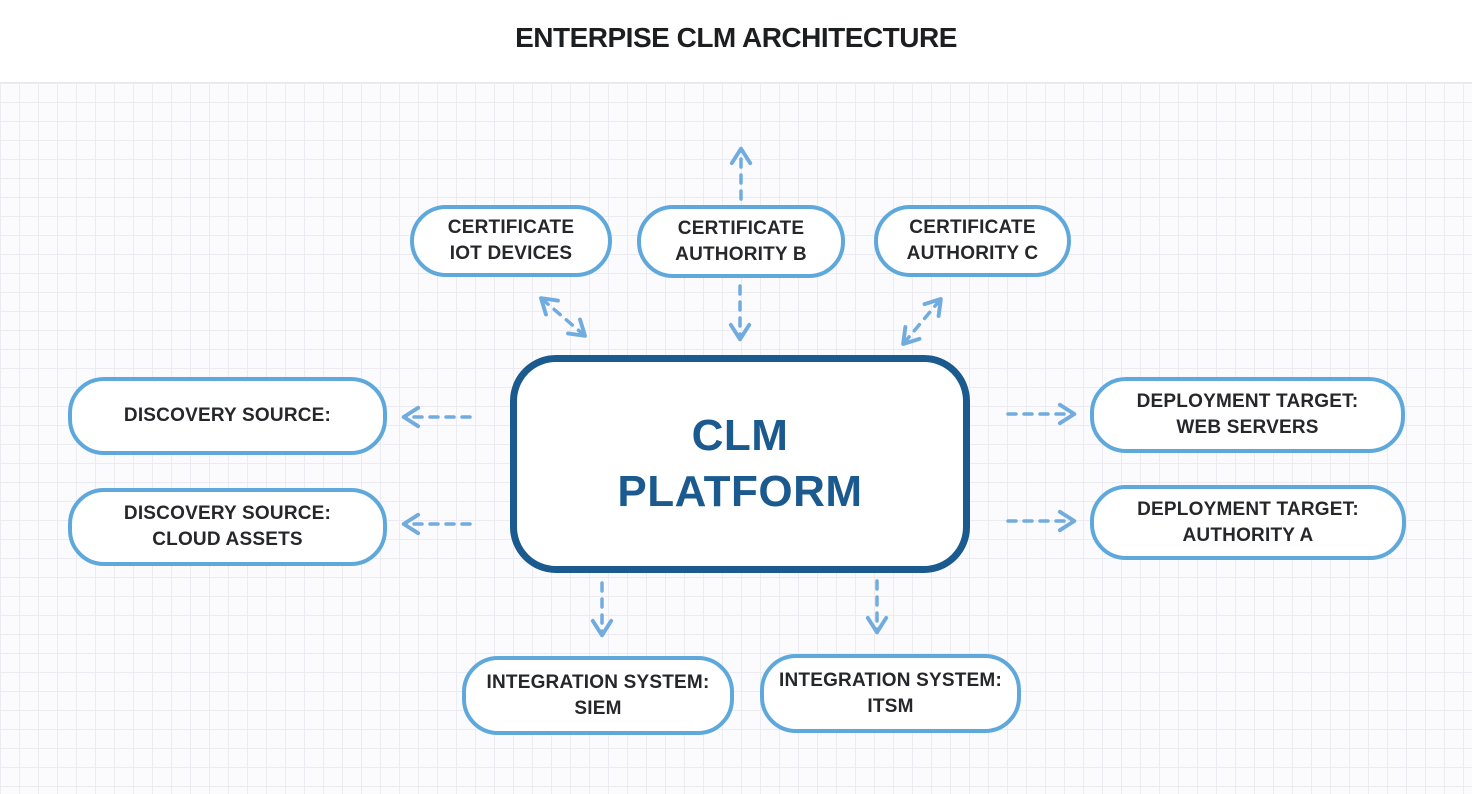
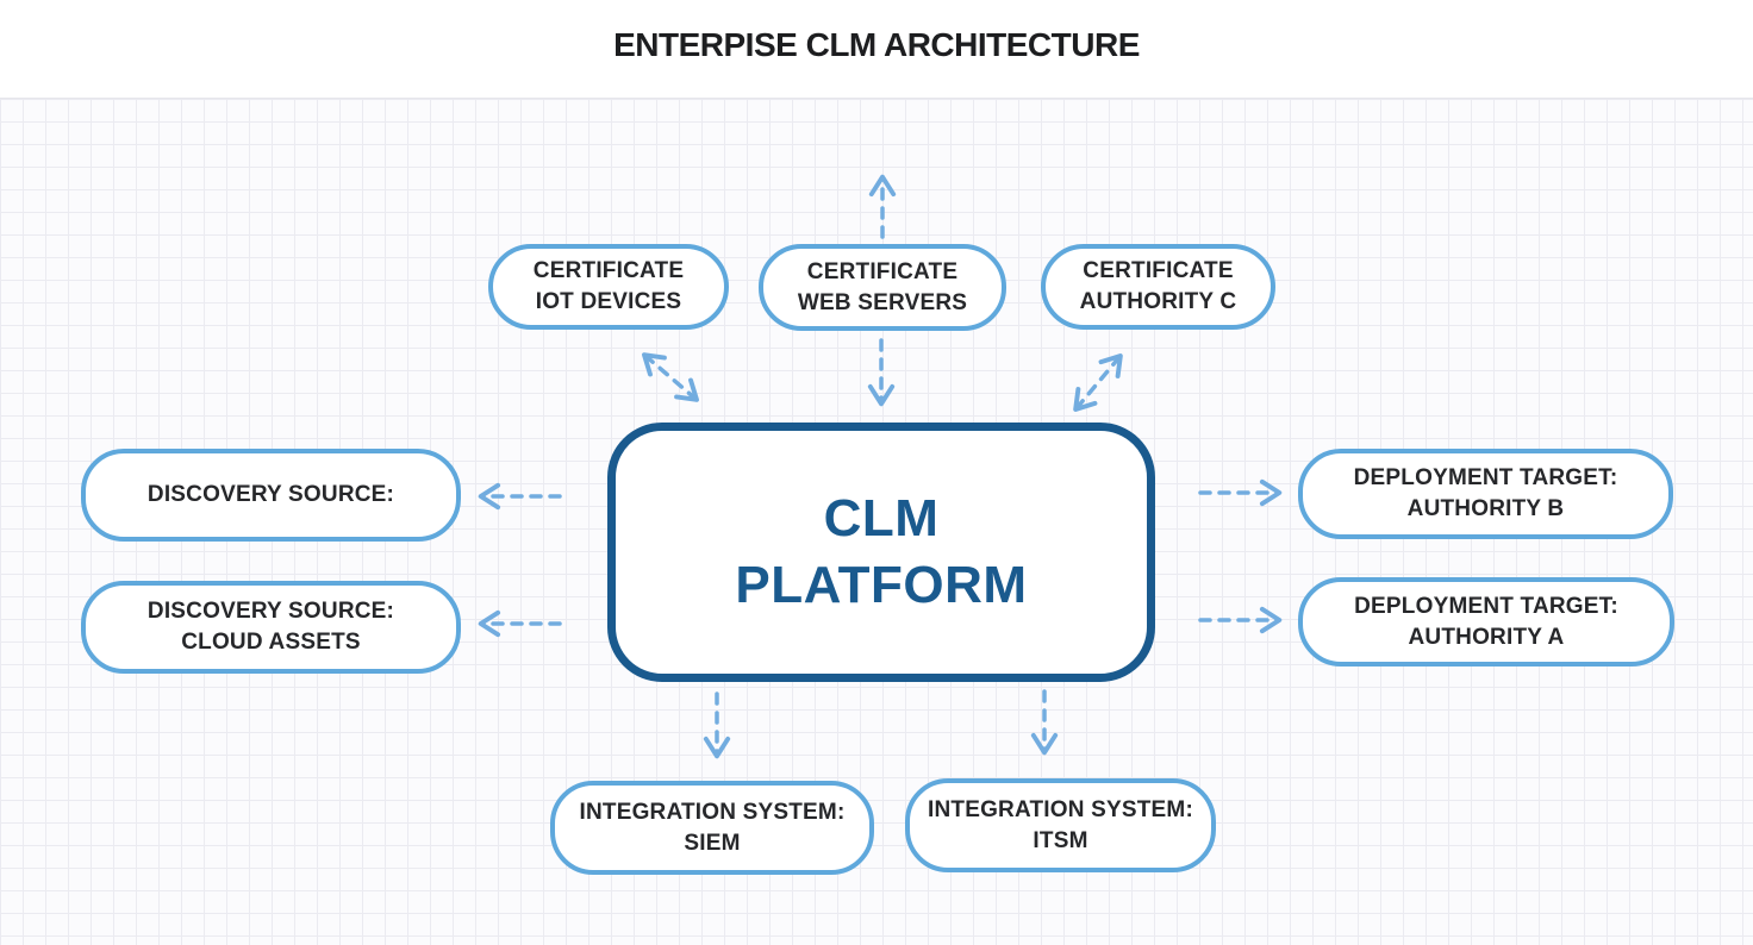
  ENTERPISE CLM ARCHITECTURE
  CERTIFICATE
  IOT DEVICES
  CERTIFICATE
- AUTHORITY B
+ WEB SERVERS
  CERTIFICATE
  AUTHORITY C
  DISCOVERY SOURCE:
  DISCOVERY SOURCE:
  CLOUD ASSETS
  DEPLOYMENT TARGET:
- WEB SERVERS
+ AUTHORITY B
  DEPLOYMENT TARGET:
  AUTHORITY A
  INTEGRATION SYSTEM:
  SIEM
  INTEGRATION SYSTEM:
  ITSM
  CLM
  PLATFORM
